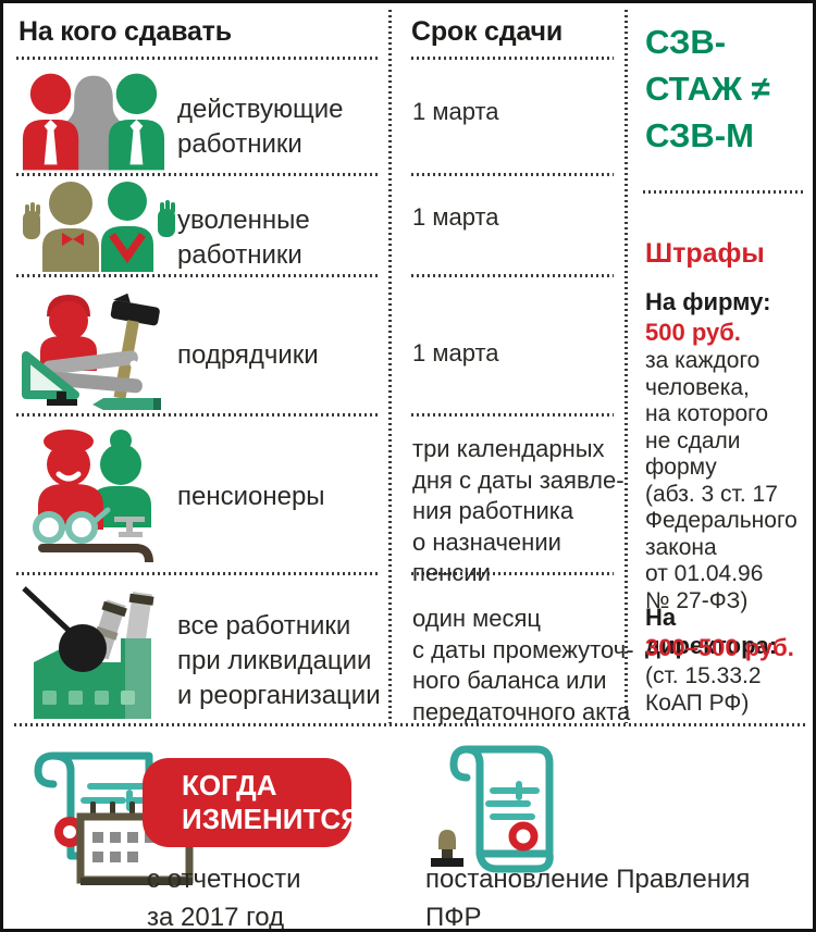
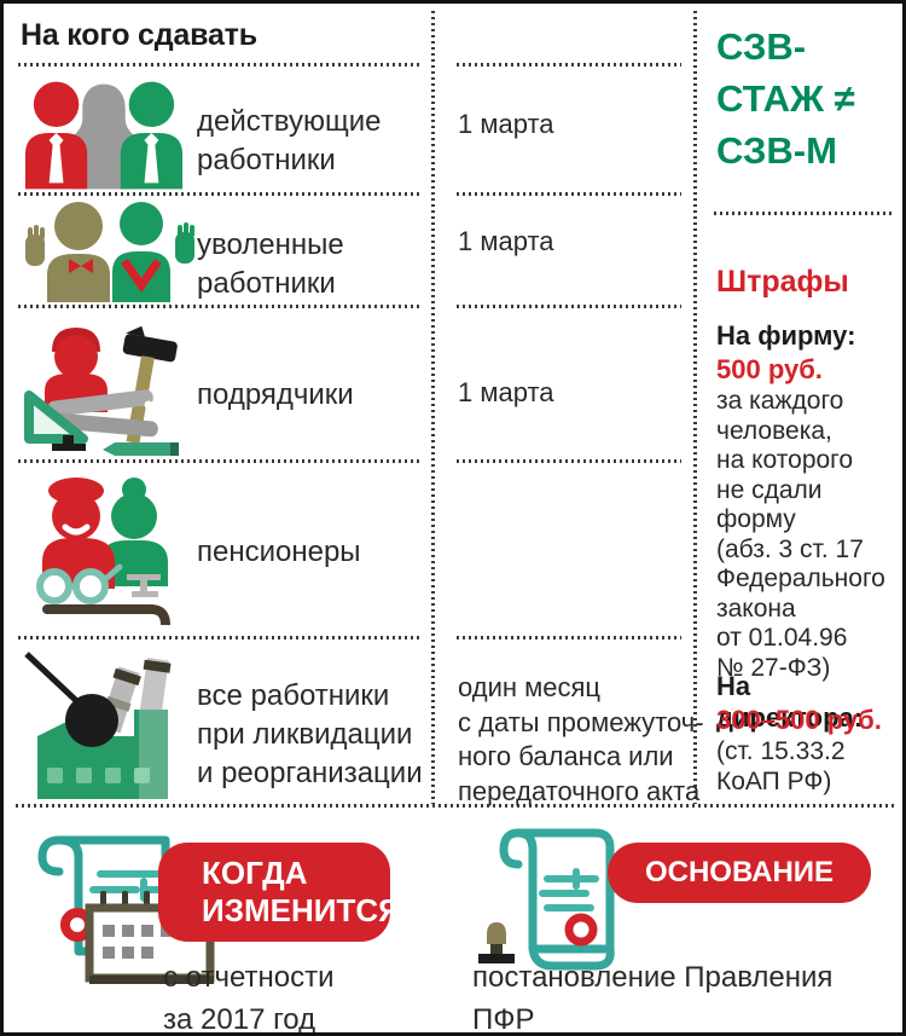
  На кого сдавать
- Срок сдачи
  СЗВ-
  СТАЖ ≠
  СЗВ-М
  действующие
  работники
  1 марта
  уволенные
  работники
  1 марта
  подрядчики
  1 марта
  пенсионеры
- три календарных
- дня с даты заявле-
- ния работника
- о назначении
- пенсии
  все работники
  при ликвидации
  и реорганизации
  один месяц
  с даты промежуточ-
  ного баланса или
  передаточного акта
  Штрафы
  На фирму:
  500 руб.
  за каждого
  человека,
  на которого
  не сдали форму
  (абз. 3 ст. 17
  Федерального
  закона
  от 01.04.96
  № 27-ФЗ)
  На директора:
  300–500 руб.
  (ст. 15.33.2
  КоАП РФ)
  КОГДА
  ИЗМЕНИТСЯ
  с отчетности
  за 2017 год
+ ОСНОВАНИЕ
  постановление Правления ПФР
